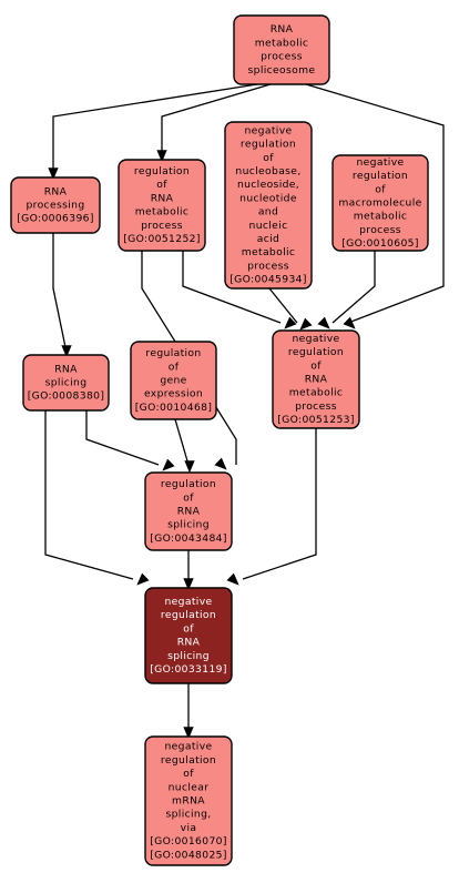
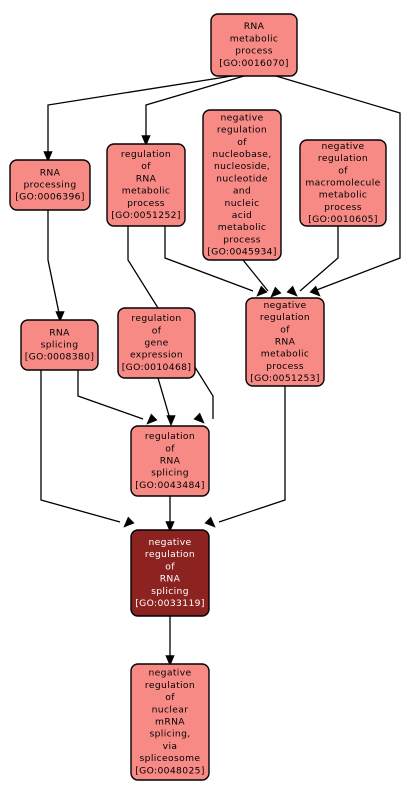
  RNA
  metabolic
  process
- spliceosome
+ [GO:0016070]
  RNA
  processing
  [GO:0006396]
  regulation
  of
  RNA
  metabolic
  process
  [GO:0051252]
  negative
  regulation
  of
  nucleobase,
  nucleoside,
  nucleotide
  and
  nucleic
  acid
  metabolic
  process
  [GO:0045934]
  negative
  regulation
  of
  macromolecule
  metabolic
  process
  [GO:0010605]
  RNA
  splicing
  [GO:0008380]
  regulation
  of
  gene
  expression
  [GO:0010468]
  negative
  regulation
  of
  RNA
  metabolic
  process
  [GO:0051253]
  regulation
  of
  RNA
  splicing
  [GO:0043484]
  negative
  regulation
  of
  RNA
  splicing
  [GO:0033119]
  negative
  regulation
  of
  nuclear
  mRNA
  splicing,
  via
- [GO:0016070]
+ spliceosome
  [GO:0048025]
